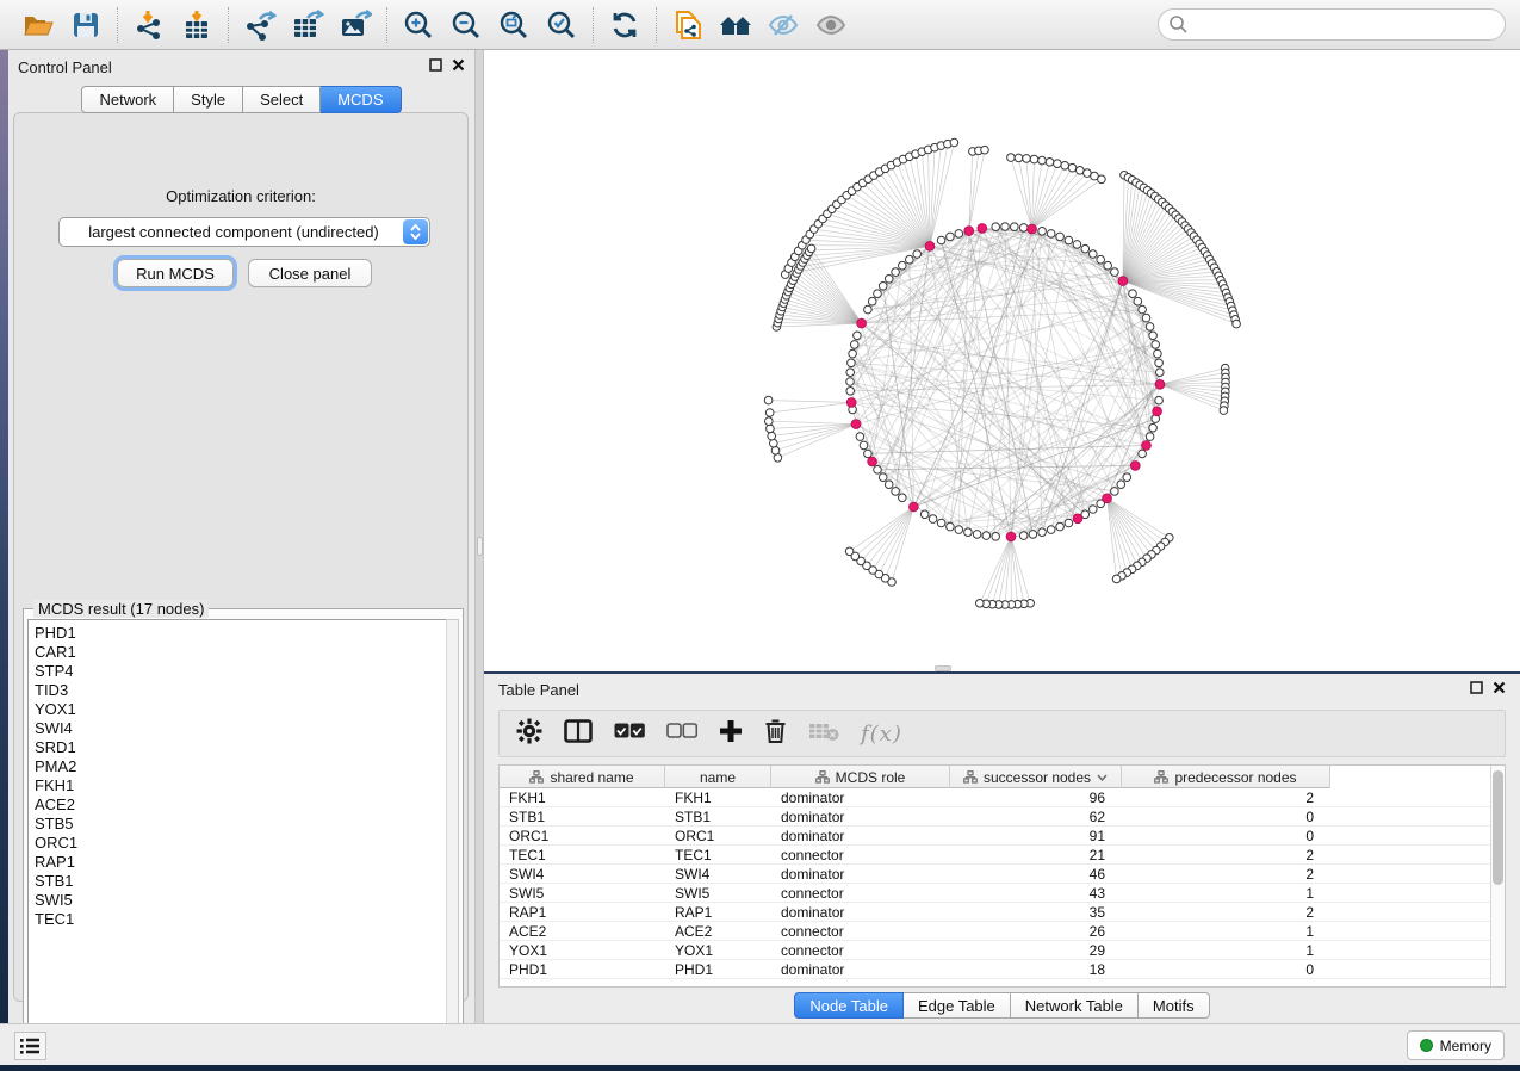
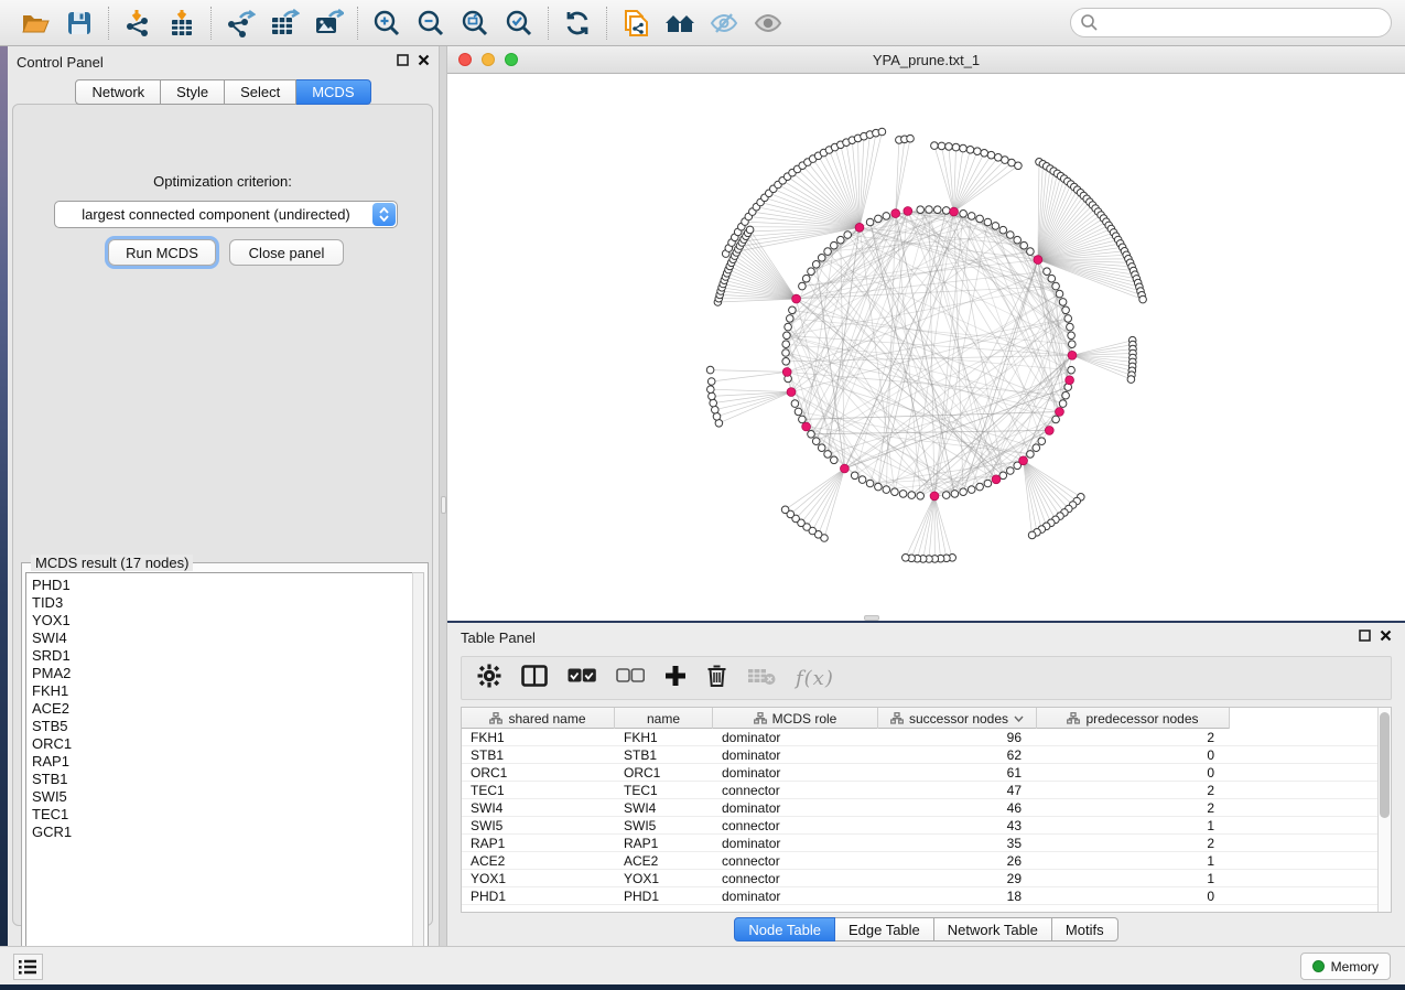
  Control Panel
  Network
  Style
  Select
  MCDS
  Optimization criterion:
  largest connected component (undirected)
  Run MCDS
  Close panel
  MCDS result (17 nodes)
  PHD1
- CAR1
- STP4
  TID3
  YOX1
  SWI4
  SRD1
  PMA2
  FKH1
  ACE2
  STB5
  ORC1
  RAP1
  STB1
  SWI5
  TEC1
+ GCR1
+ YPA_prune.txt_1
  Table Panel
  f(x)
  shared name
  name
  MCDS role
  successor nodes
  predecessor nodes
  FKH1
  FKH1
  dominator
  96
  2
  STB1
  STB1
  dominator
  62
  0
  ORC1
  ORC1
  dominator
- 91
+ 61
  0
  TEC1
  TEC1
  connector
- 21
+ 47
  2
  SWI4
  SWI4
  dominator
  46
  2
  SWI5
  SWI5
  connector
  43
  1
  RAP1
  RAP1
  dominator
  35
  2
  ACE2
  ACE2
  connector
  26
  1
  YOX1
  YOX1
  connector
  29
  1
  PHD1
  PHD1
  dominator
  18
  0
  Node Table
  Edge Table
  Network Table
  Motifs
  Memory
